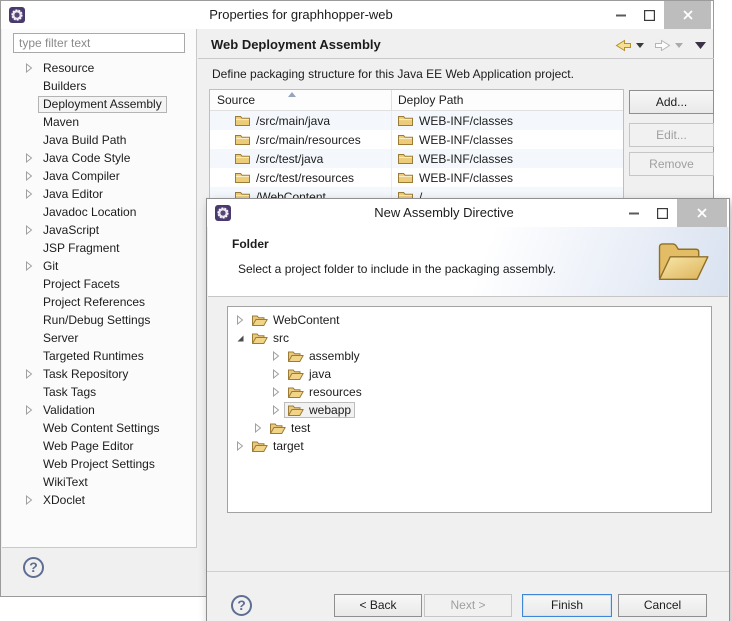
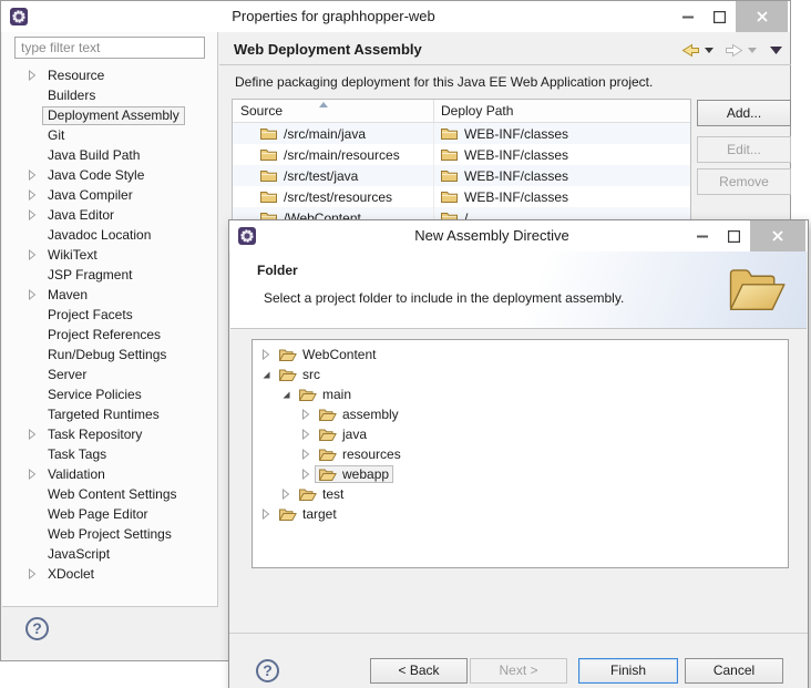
  Properties for graphhopper-web
  type filter text
  Resource
  Builders
  Deployment Assembly
- Maven
+ Git
  Java Build Path
  Java Code Style
  Java Compiler
  Java Editor
  Javadoc Location
- JavaScript
+ WikiText
  JSP Fragment
- Git
+ Maven
  Project Facets
  Project References
  Run/Debug Settings
  Server
+ Service Policies
  Targeted Runtimes
  Task Repository
  Task Tags
  Validation
  Web Content Settings
  Web Page Editor
  Web Project Settings
- WikiText
+ JavaScript
  XDoclet
  Web Deployment Assembly
- Define packaging structure for this Java EE Web Application project.
+ Define packaging deployment for this Java EE Web Application project.
  Source
  Deploy Path
  /src/main/java
  WEB-INF/classes
  /src/main/resources
  WEB-INF/classes
  /src/test/java
  WEB-INF/classes
  /src/test/resources
  WEB-INF/classes
  /WebContent
  /
  Add...
  Edit...
  Remove
  New Assembly Directive
  Folder
- Select a project folder to include in the packaging assembly.
+ Select a project folder to include in the deployment assembly.
  WebContent
  src
+ main
  assembly
  java
  resources
  webapp
  test
  target
  < Back
  Next >
  Finish
  Cancel
